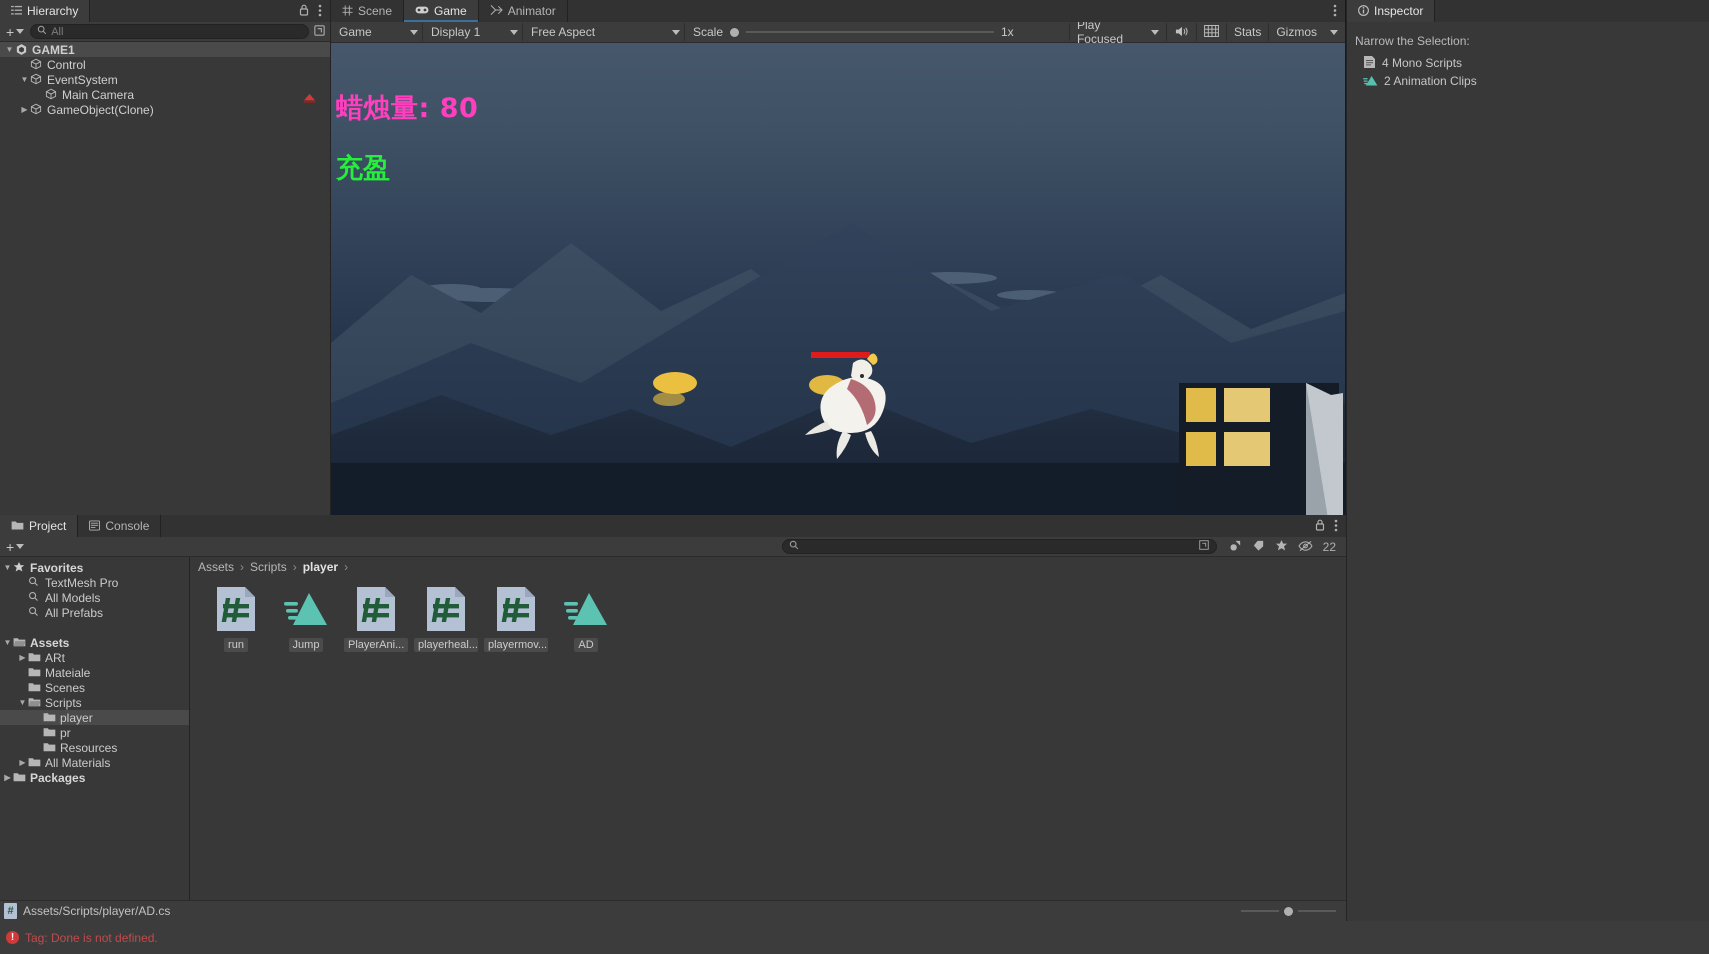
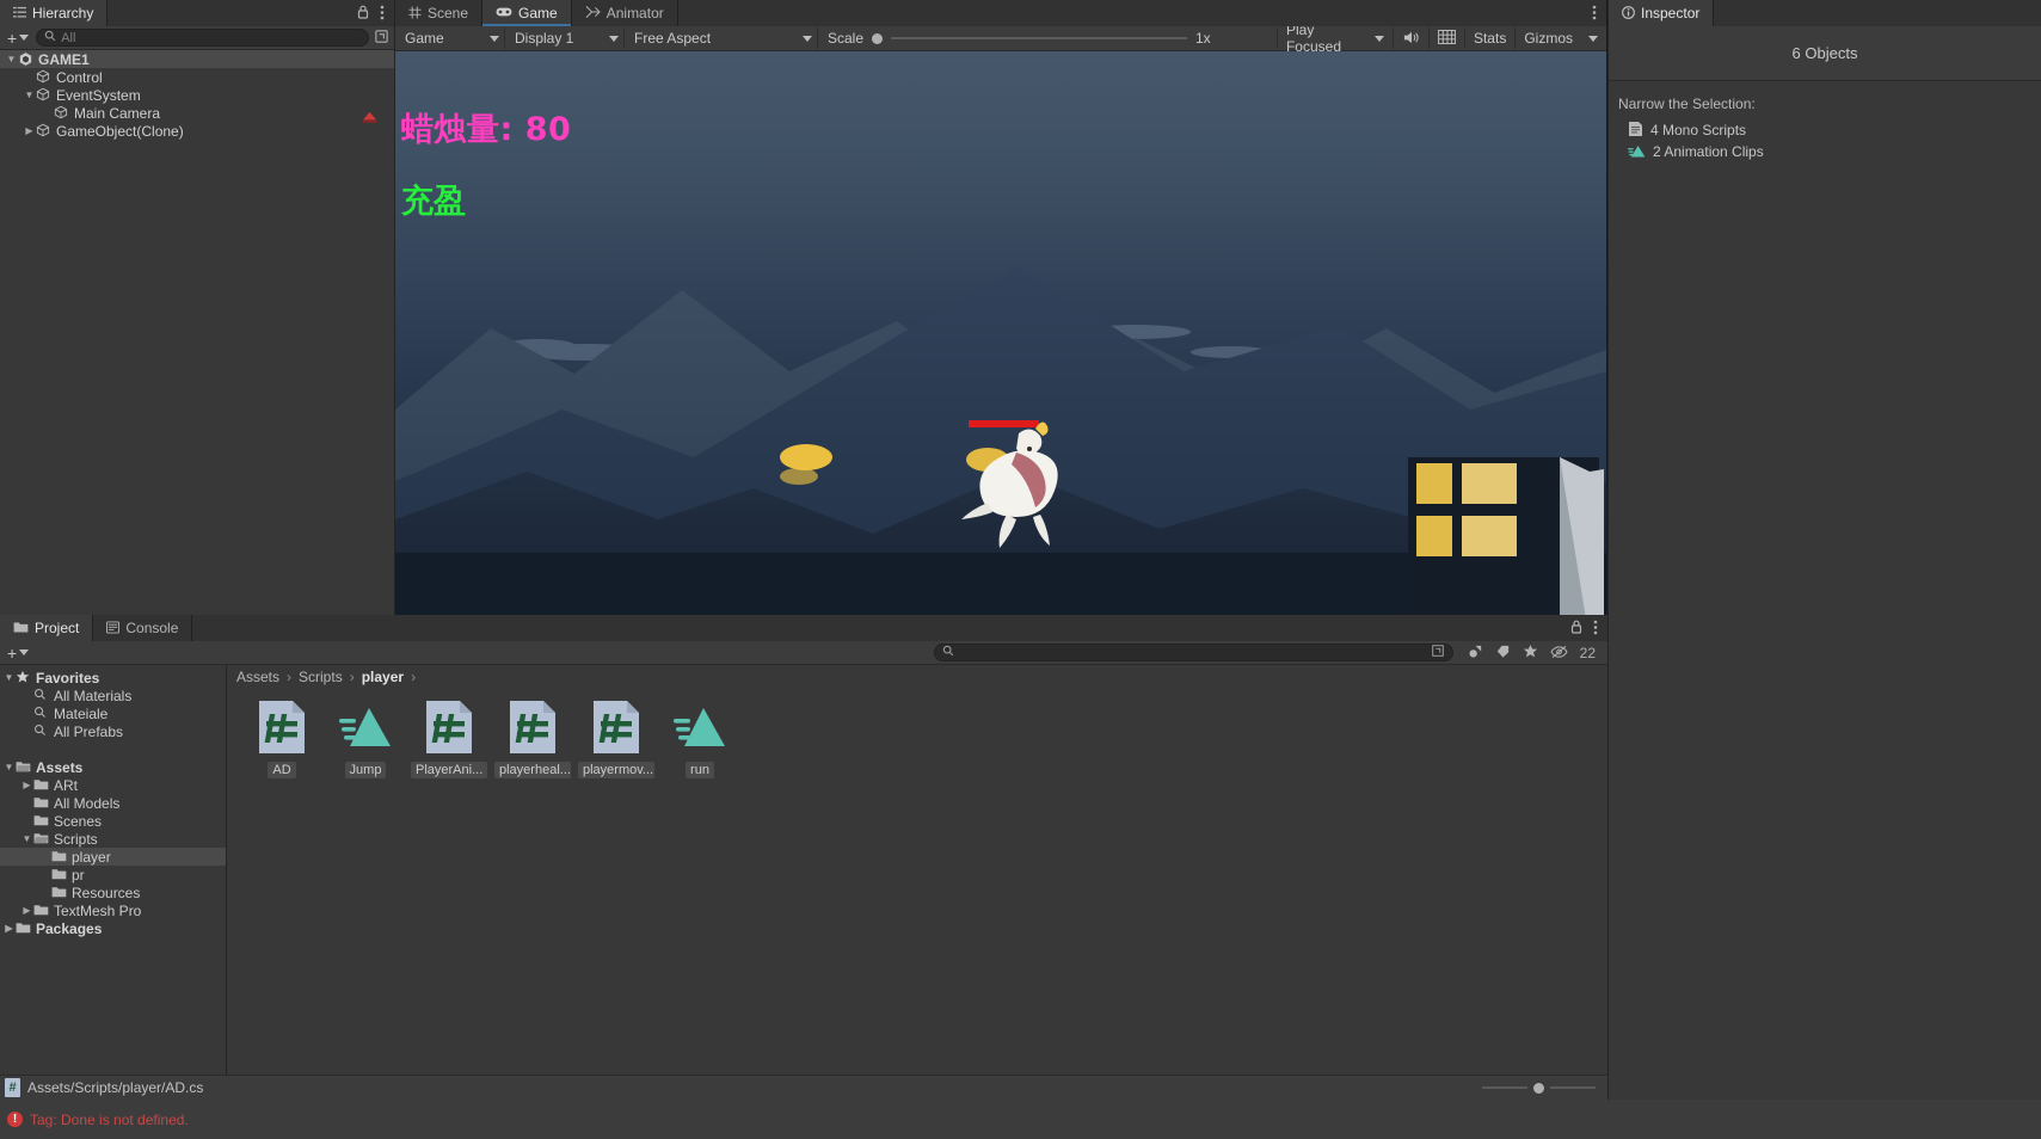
  Hierarchy
  +
  All
  ▼
  GAME1
  Control
  ▼
  EventSystem
  Main Camera
  ▶
  GameObject(Clone)
  Scene
  Game
  Animator
  Game
  Display 1
  Free Aspect
  Scale
  1x
  Play Focused
  Stats
  Gizmos
  蜡烛量: 80
  充盈
  Inspector
+ 6 Objects
  Narrow the Selection:
  4 Mono Scripts
  2 Animation Clips
  Project
  Console
  +
  22
  ▼
  Favorites
- TextMesh Pro
+ All Materials
- All Models
+ Mateiale
  All Prefabs
  ▼
  Assets
  ▶
  ARt
- Mateiale
+ All Models
  Scenes
  ▼
  Scripts
  player
  pr
  Resources
  ▶
- All Materials
+ TextMesh Pro
  ▶
  Packages
  Assets
  ›
  Scripts
  ›
  player
  ›
- run
+ AD
  Jump
  PlayerAni...
  playerheal...
  playermov...
- AD
+ run
  #
  Assets/Scripts/player/AD.cs
  !
  Tag: Done is not defined.
